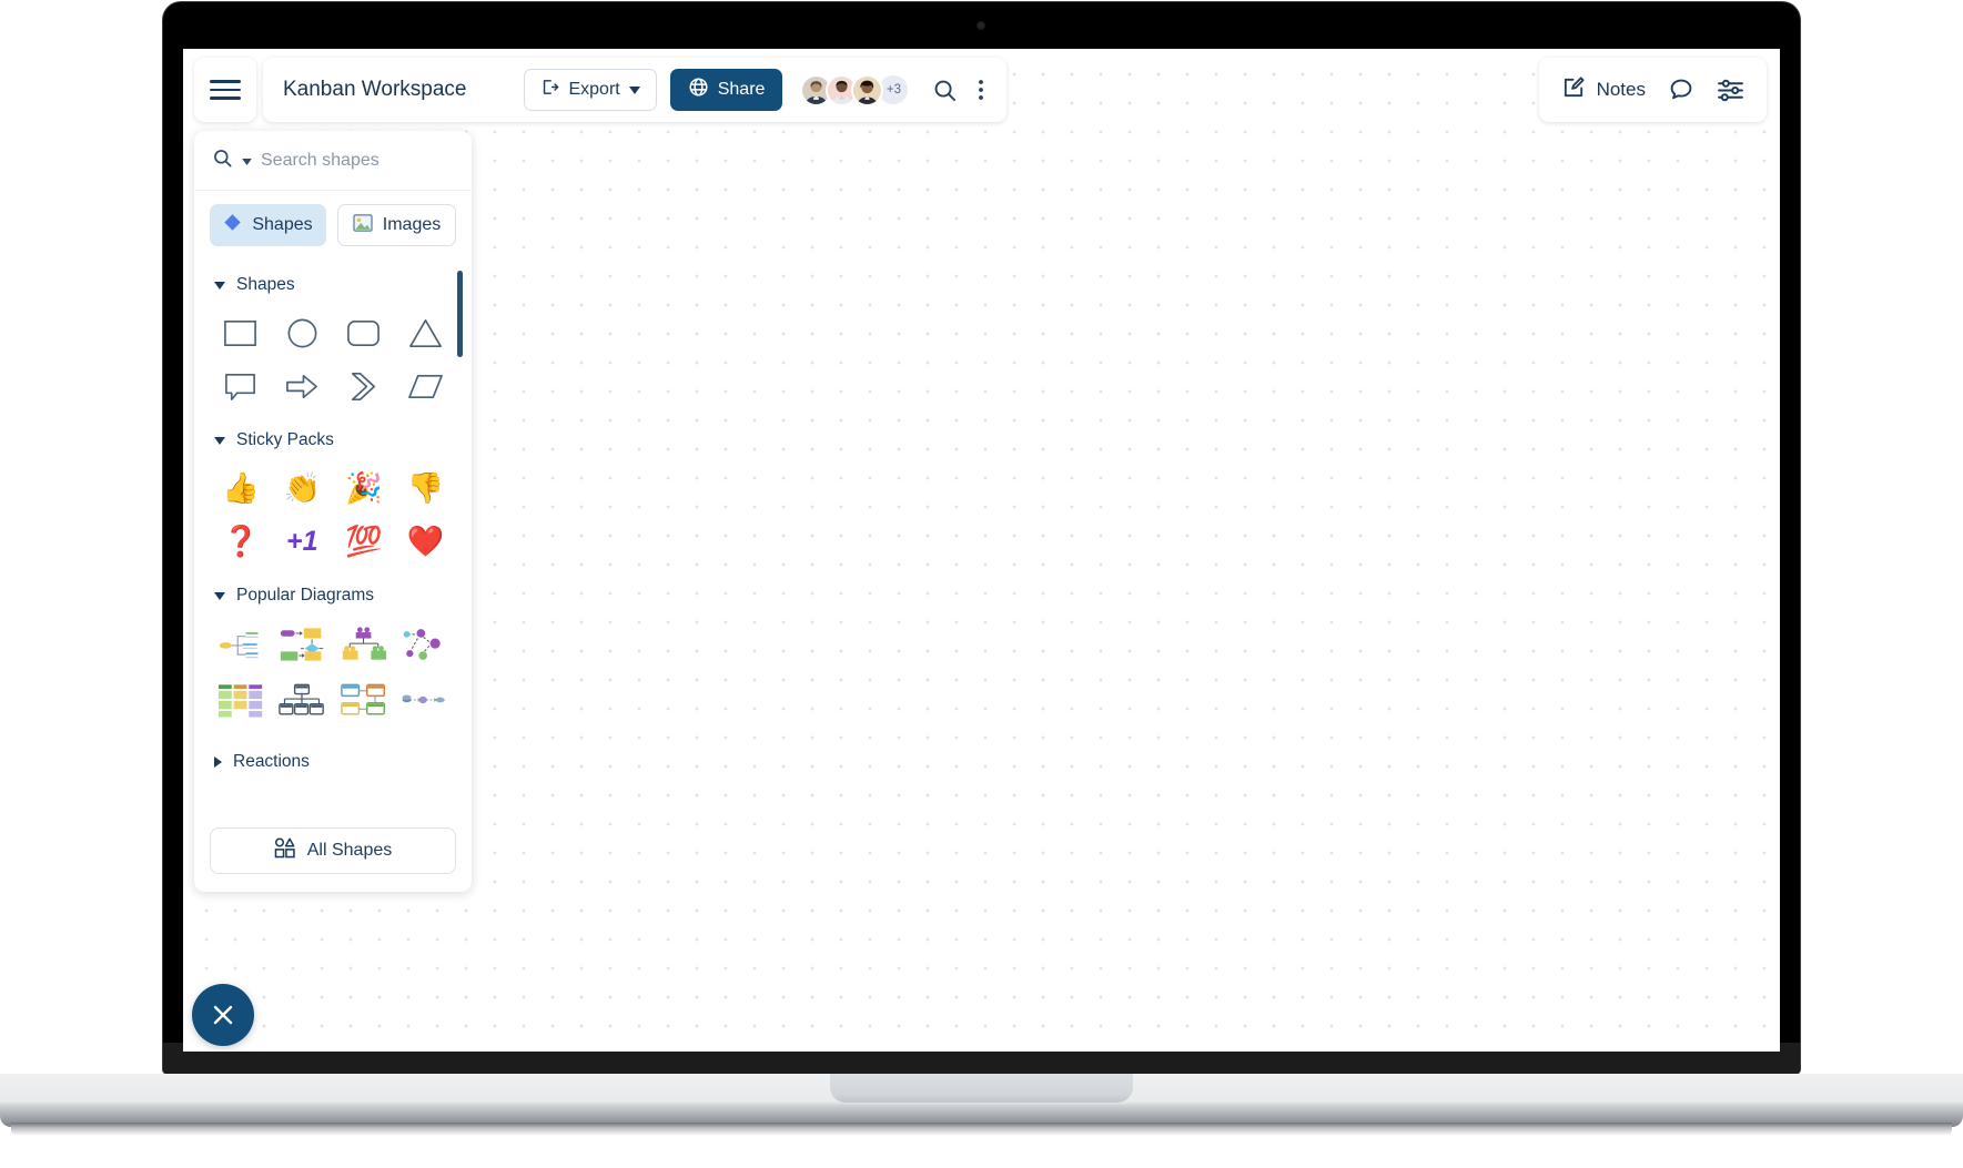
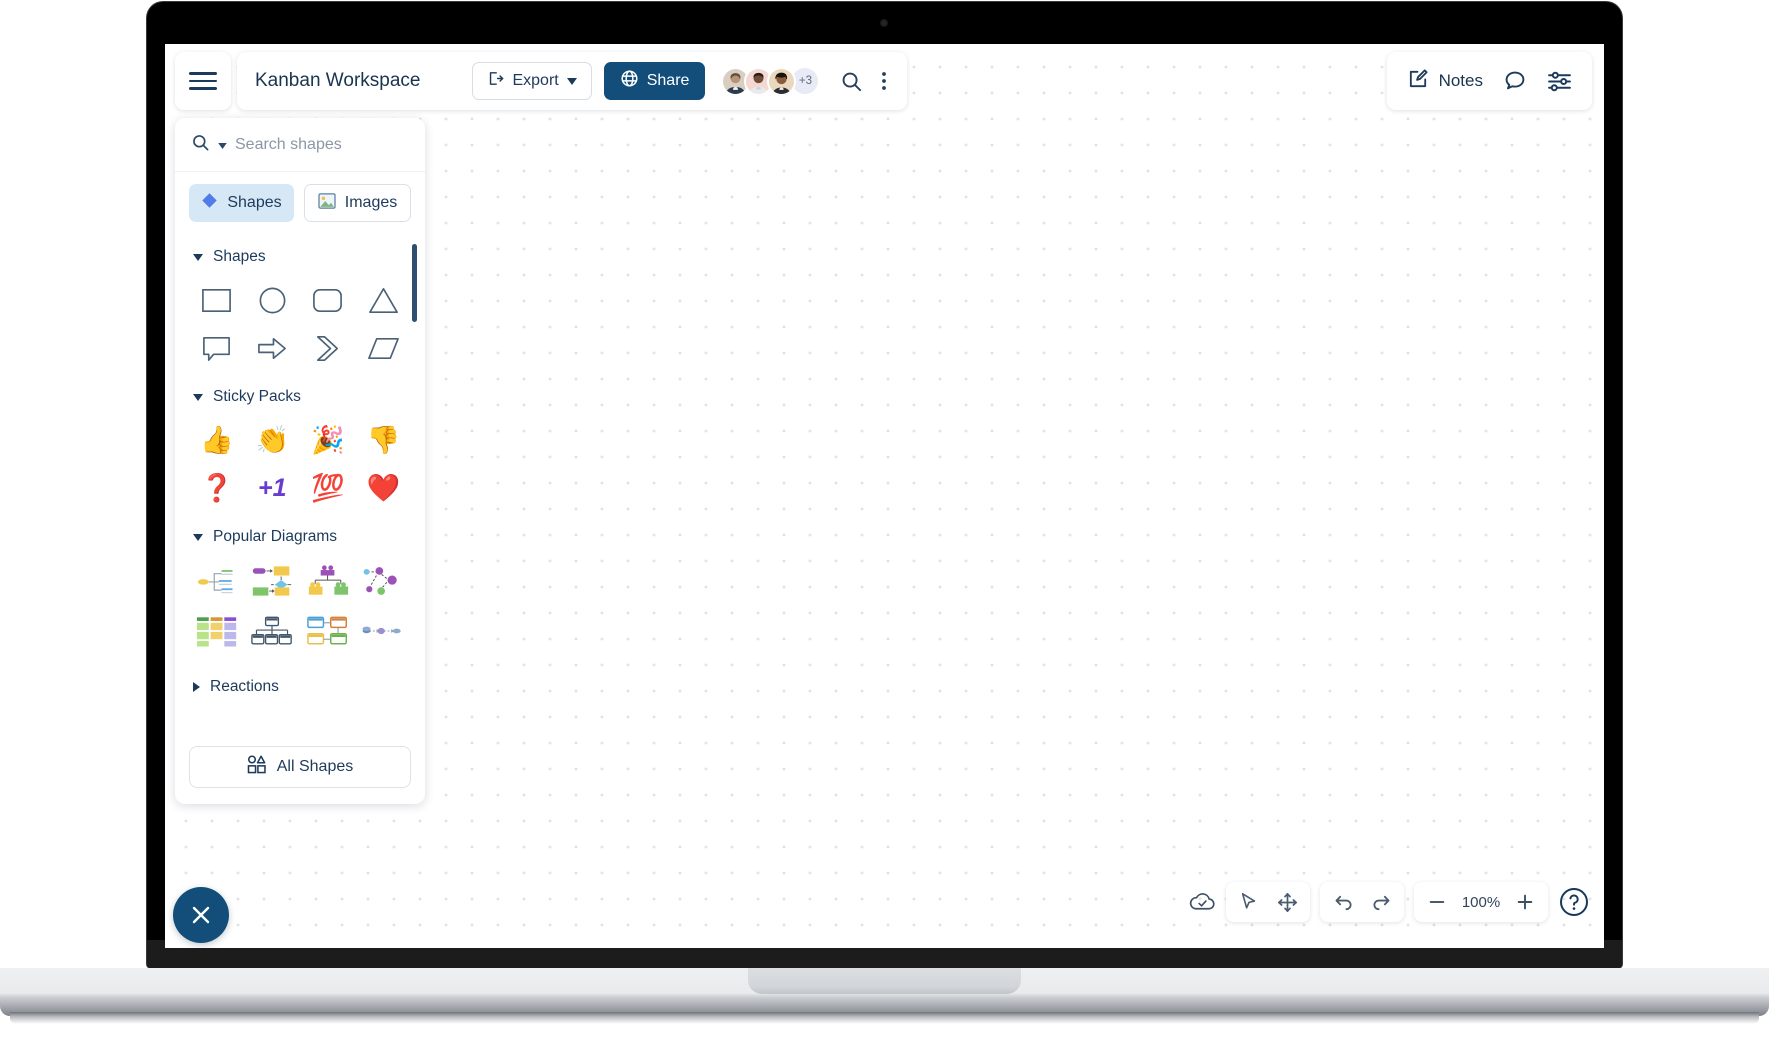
  Kanban Workspace
  Export
  Share
  +3
  Notes
  Search shapes
  Shapes
  Images
  Shapes
  Sticky Packs
  👍
  👏
  🎉
  👎
  ❓
  +1
  💯
  ❤️
  Popular Diagrams
  Reactions
  All Shapes
+ 100%
